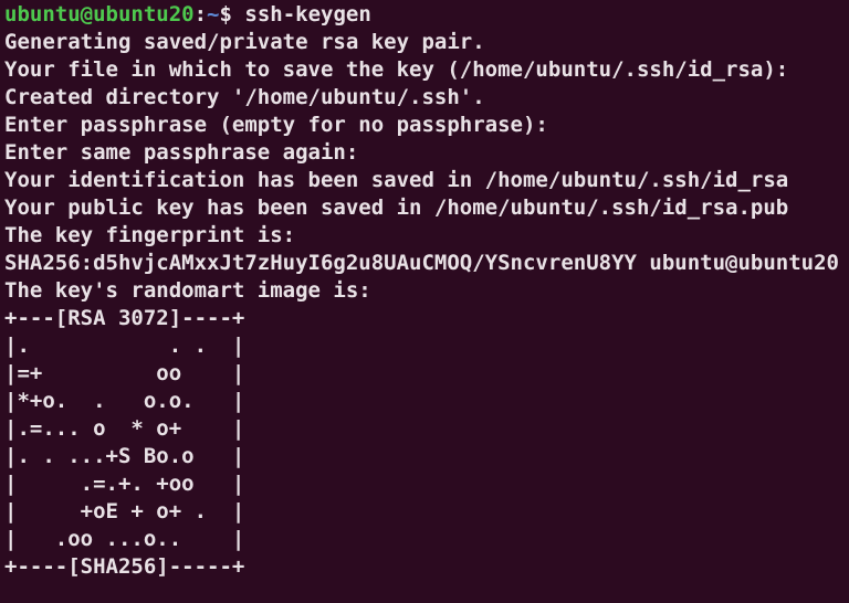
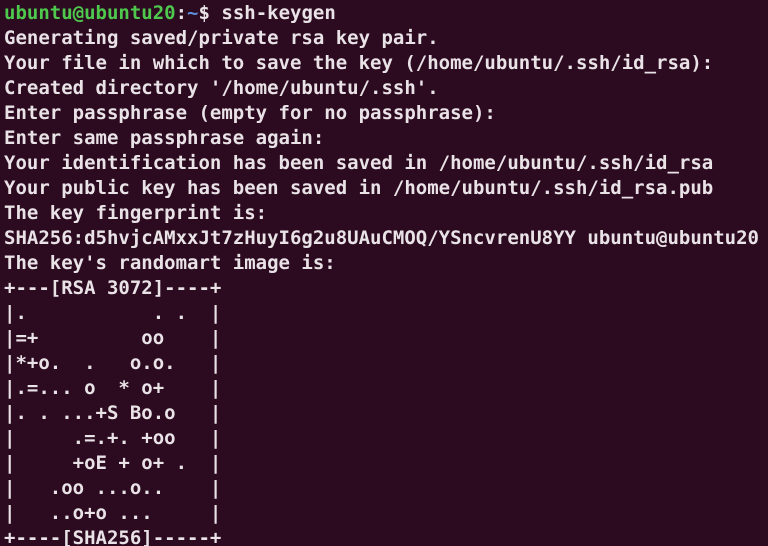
  ubuntu@ubuntu20:~$ ssh-keygen
  Generating saved/private rsa key pair.
  Your file in which to save the key (/home/ubuntu/.ssh/id_rsa):
  Created directory '/home/ubuntu/.ssh'.
  Enter passphrase (empty for no passphrase):
  Enter same passphrase again:
  Your identification has been saved in /home/ubuntu/.ssh/id_rsa
  Your public key has been saved in /home/ubuntu/.ssh/id_rsa.pub
  The key fingerprint is:
  SHA256:d5hvjcAMxxJt7zHuyI6g2u8UAuCMOQ/YSncvrenU8YY ubuntu@ubuntu20
  The key's randomart image is:
  +---[RSA 3072]----+
  |. . . |
  |=+ oo |
  |*+o. . o.o. |
  |.=... o * o+ |
  |. . ...+S Bo.o |
  | .=.+. +oo |
  | +oE + o+ . |
  | .oo ...o.. |
+ | ..o+o ... |
  +----[SHA256]-----+
